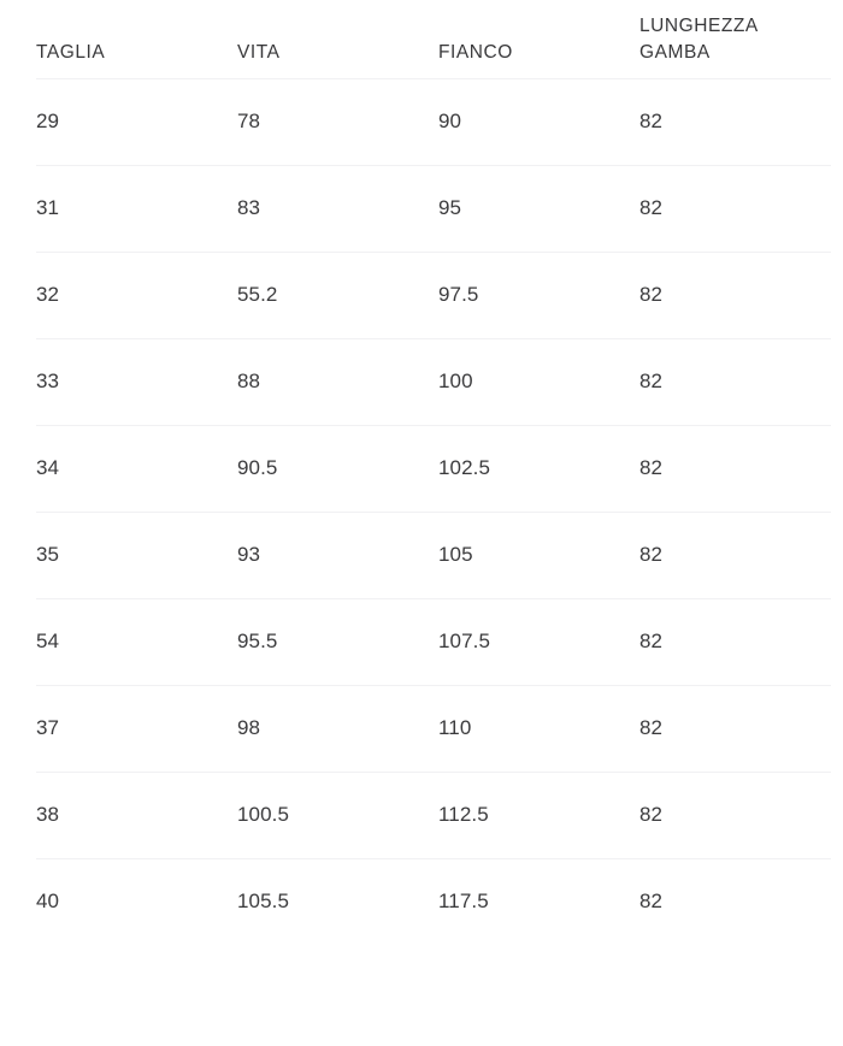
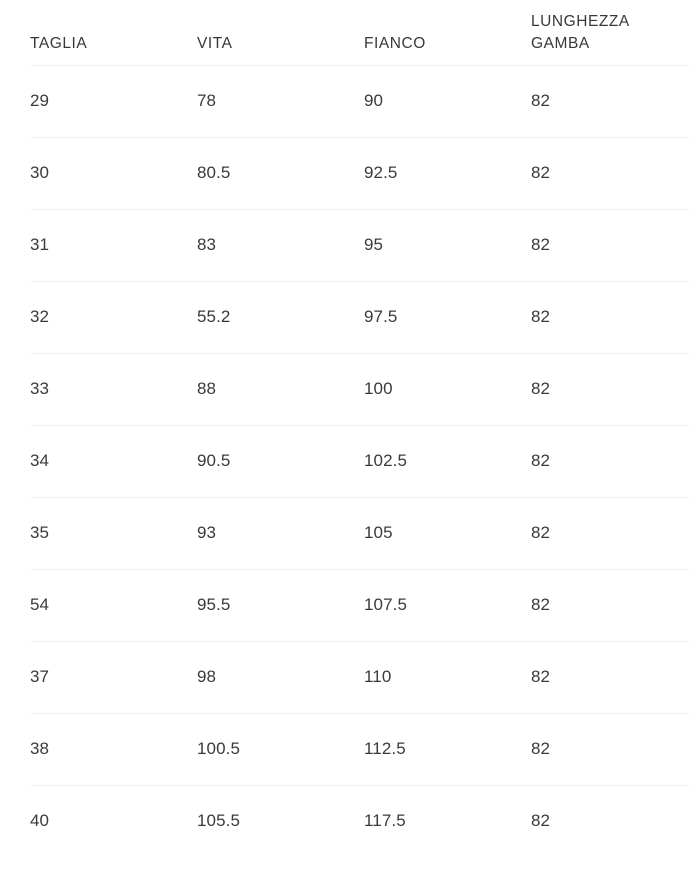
  TAGLIA	VITA	FIANCO	LUNGHEZZA GAMBA
  29	78	90	82
+ 30	80.5	92.5	82
  31	83	95	82
  32	55.2	97.5	82
  33	88	100	82
  34	90.5	102.5	82
  35	93	105	82
  54	95.5	107.5	82
  37	98	110	82
  38	100.5	112.5	82
  40	105.5	117.5	82
